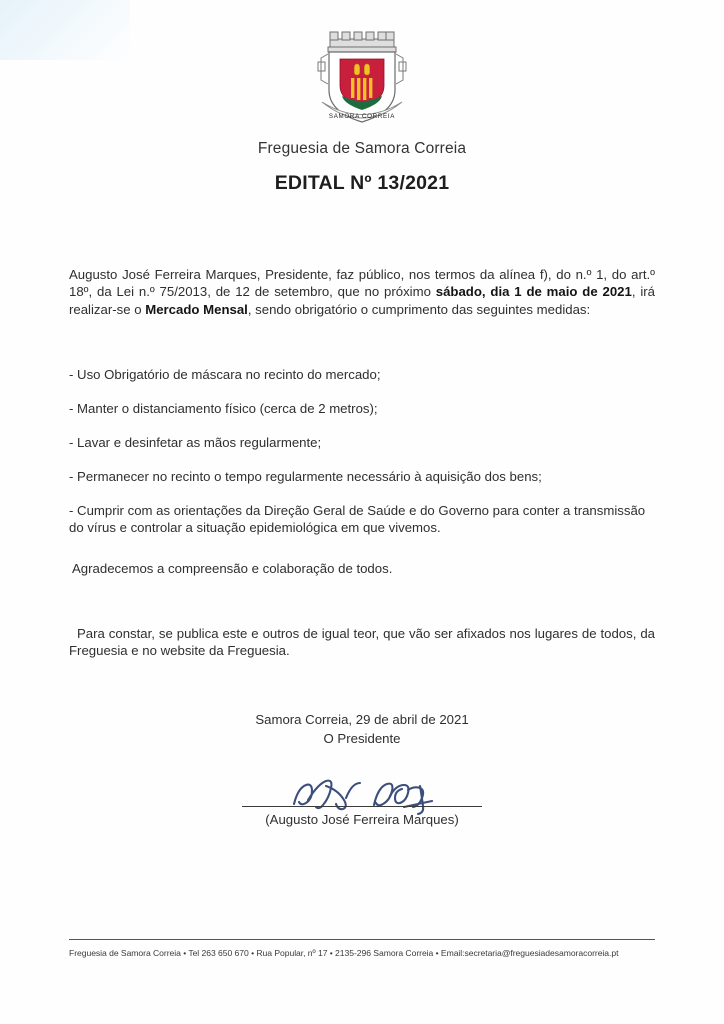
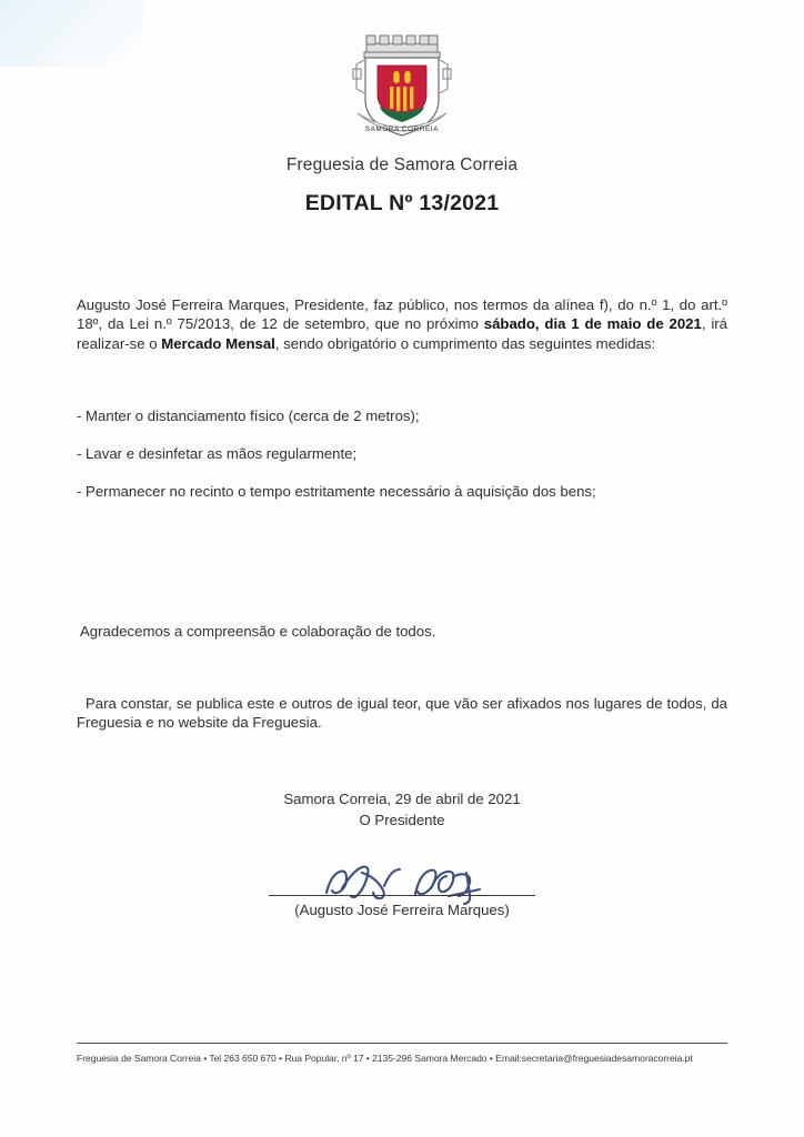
  Freguesia de Samora Correia
  EDITAL Nº 13/2021
  Augusto José Ferreira Marques, Presidente, faz público, nos termos da alínea f), do n.º 1, do art.º 18º, da Lei n.º 75/2013, de 12 de setembro, que no próximo sábado, dia 1 de maio de 2021, irá realizar-se o Mercado Mensal, sendo obrigatório o cumprimento das seguintes medidas:
- - Uso Obrigatório de máscara no recinto do mercado;
  - Manter o distanciamento físico (cerca de 2 metros);
  - Lavar e desinfetar as mãos regularmente;
- - Permanecer no recinto o tempo regularmente necessário à aquisição dos bens;
+ - Permanecer no recinto o tempo estritamente necessário à aquisição dos bens;
- - Cumprir com as orientações da Direção Geral de Saúde e do Governo para conter a transmissão do vírus e controlar a situação epidemiológica em que vivemos.
  Agradecemos a compreensão e colaboração de todos.
  Para constar, se publica este e outros de igual teor, que vão ser afixados nos lugares de todos, da Freguesia e no website da Freguesia.
  Samora Correia, 29 de abril de 2021
  O Presidente
  (Augusto José Ferreira Marques)
- Freguesia de Samora Correia • Tel 263 650 670 • Rua Popular, nº 17 • 2135-296 Samora Correia • Email:secretaria@freguesiadesamoracorreia.pt
+ Freguesia de Samora Correia • Tel 263 650 670 • Rua Popular, nº 17 • 2135-296 Samora Mercado • Email:secretaria@freguesiadesamoracorreia.pt
